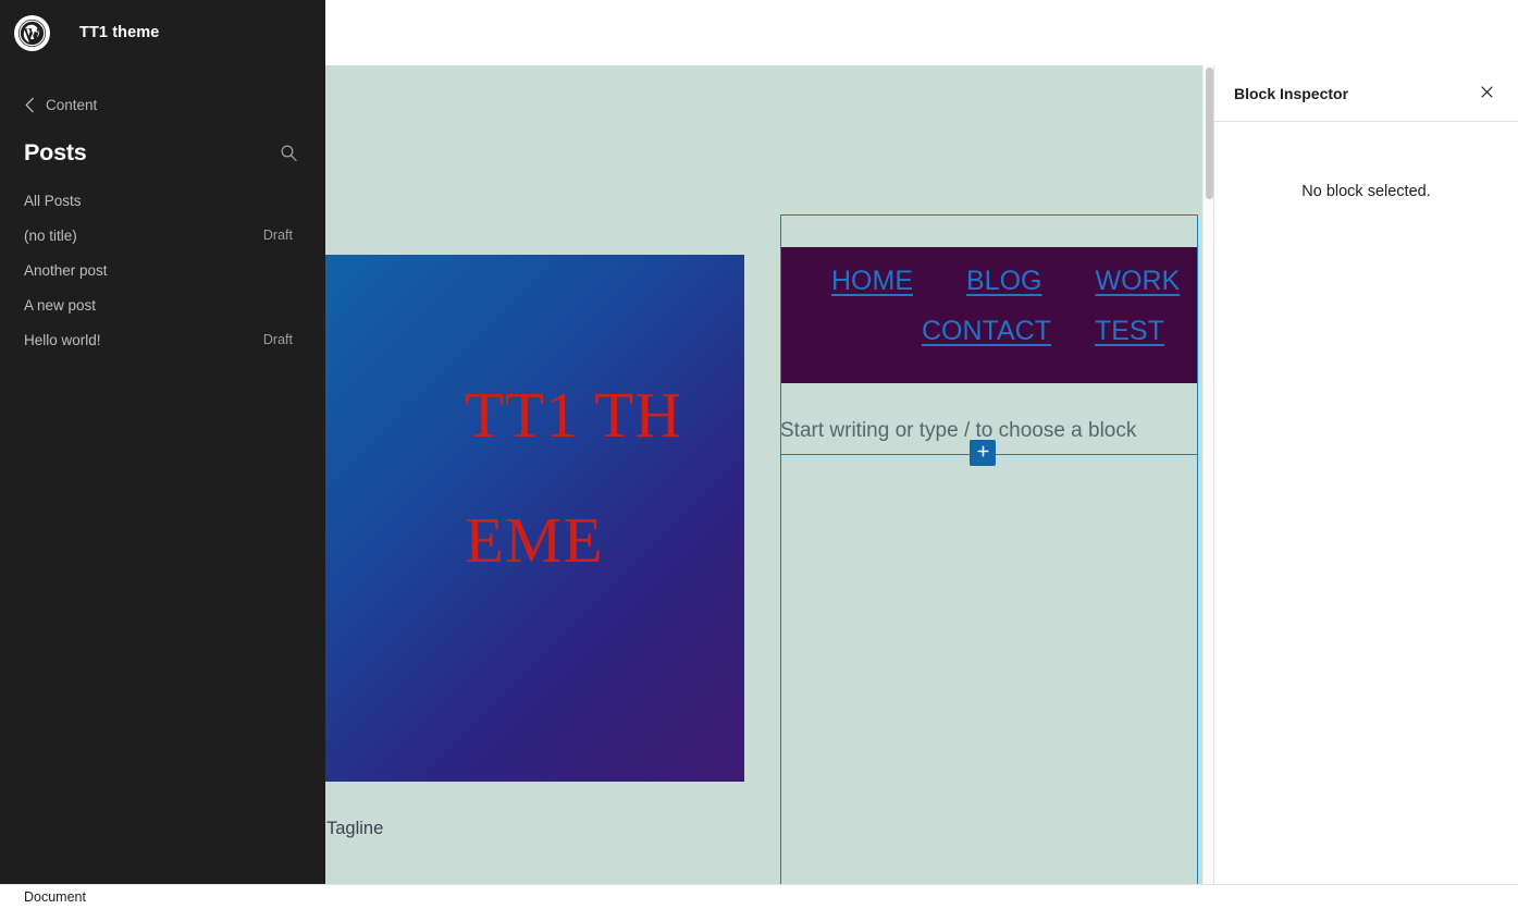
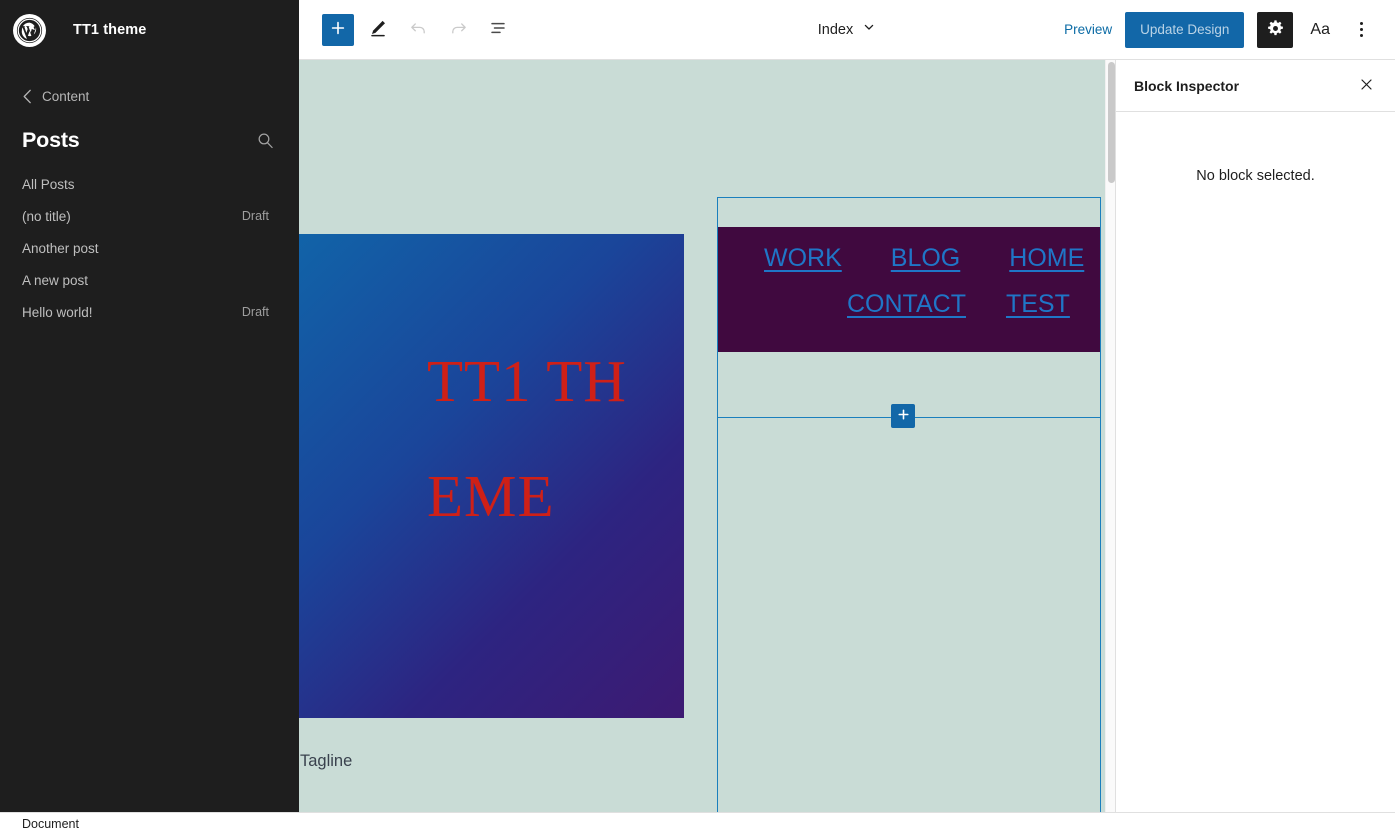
  TT1 theme
  Content
  Posts
  All Posts
  (no title)
  Draft
  Another post
  A new post
  Hello world!
  Draft
+ Index
+ Preview
+ Update Design
+ Aa
  TT1 THEME
  Tagline
- HOME
+ WORK
  BLOG
- WORK
+ HOME
  CONTACT
  TEST
- Start writing or type / to choose a block
  Block Inspector
  No block selected.
  Document
